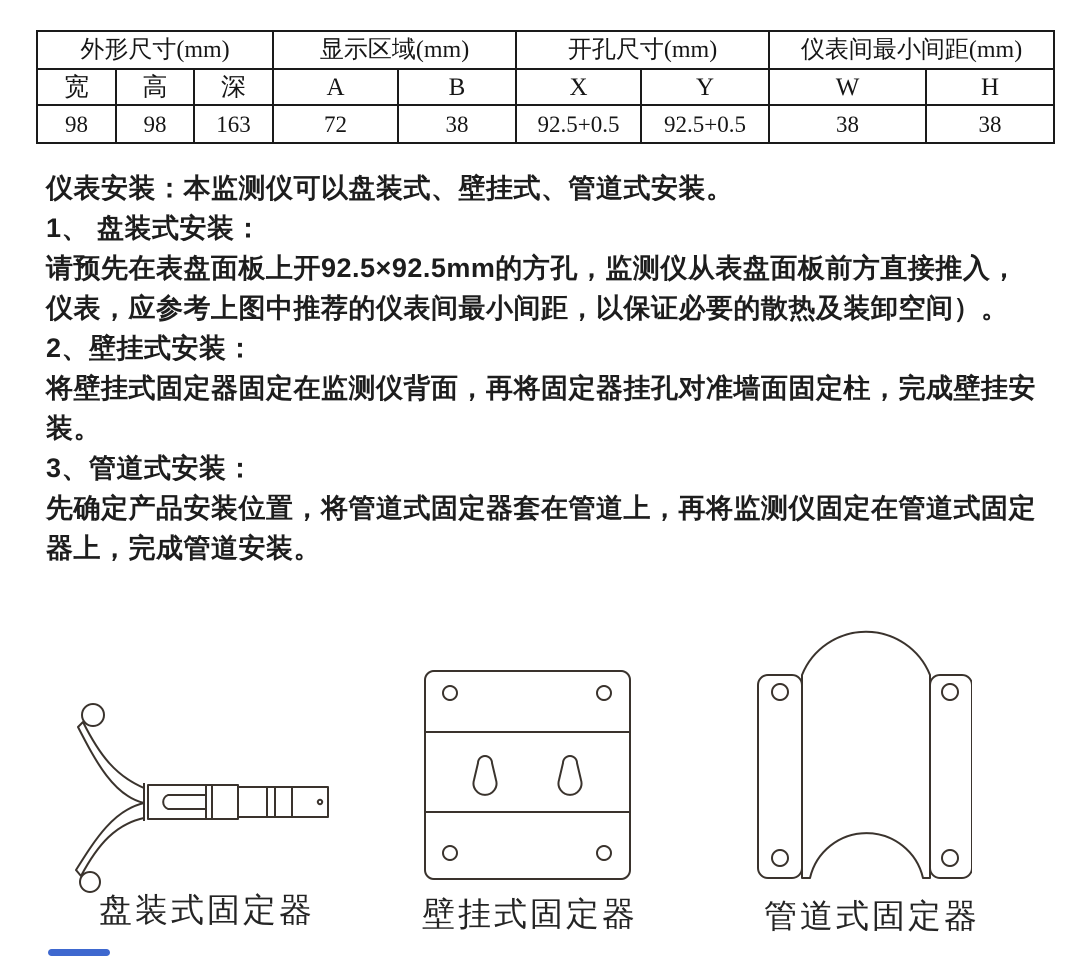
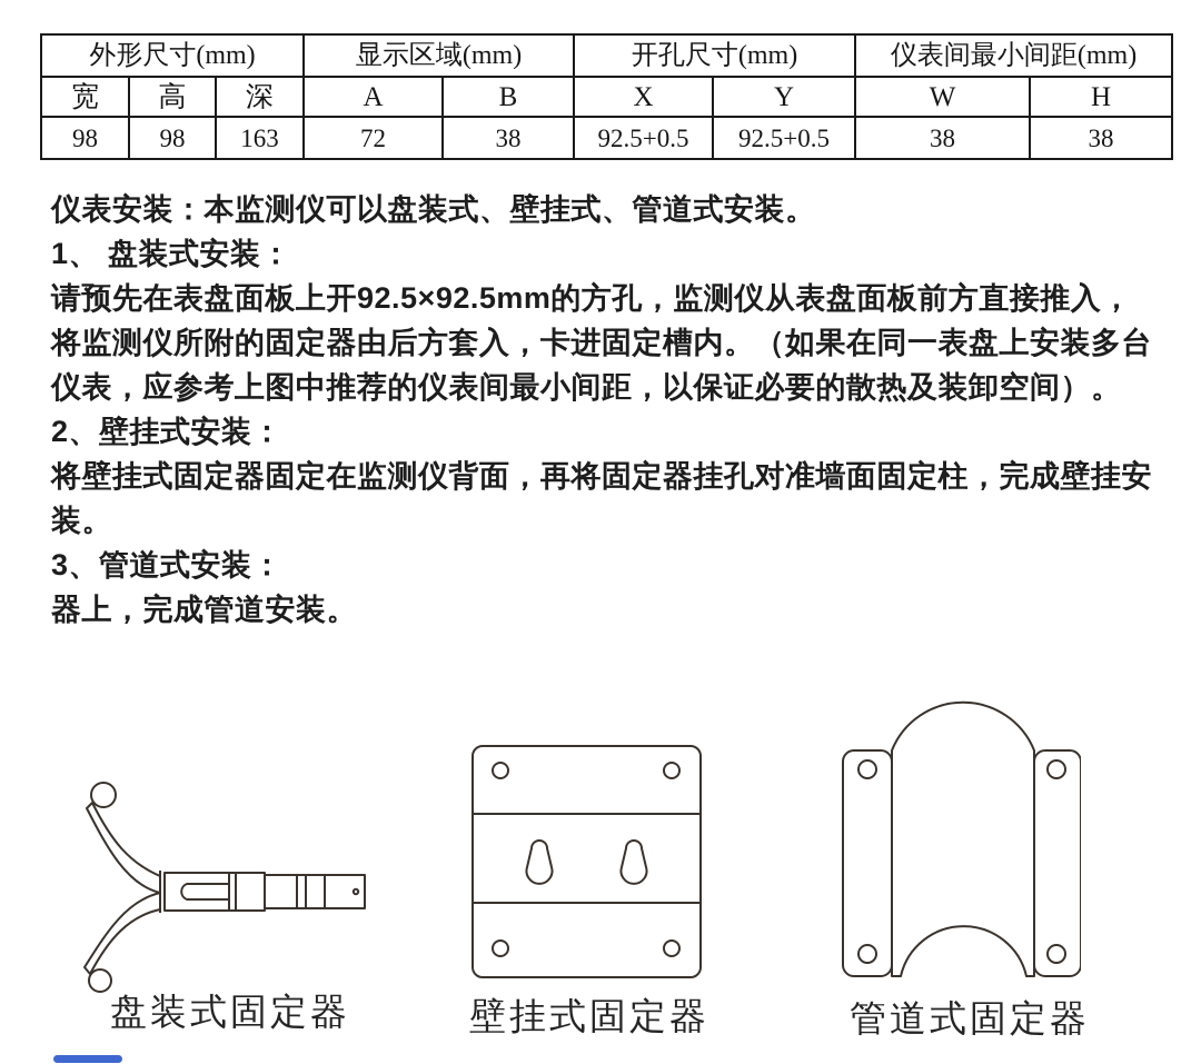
  外形尺寸(mm)	显示区域(mm)	开孔尺寸(mm)	仪表间最小间距(mm)
  宽	高	深	A	B	X	Y	W	H
  98	98	163	72	38	92.5+0.5	92.5+0.5	38	38
  仪表安装：本监测仪可以盘装式、壁挂式、管道式安装。
  1、 盘装式安装：
  请预先在表盘面板上开92.5×92.5mm的方孔，监测仪从表盘面板前方直接推入，
+ 将监测仪所附的固定器由后方套入，卡进固定槽内。（如果在同一表盘上安装多台
  仪表，应参考上图中推荐的仪表间最小间距，以保证必要的散热及装卸空间）。
  2、壁挂式安装：
  将壁挂式固定器固定在监测仪背面，再将固定器挂孔对准墙面固定柱，完成壁挂安
  装。
  3、管道式安装：
- 先确定产品安装位置，将管道式固定器套在管道上，再将监测仪固定在管道式固定
  器上，完成管道安装。
  盘装式固定器
  壁挂式固定器
  管道式固定器
